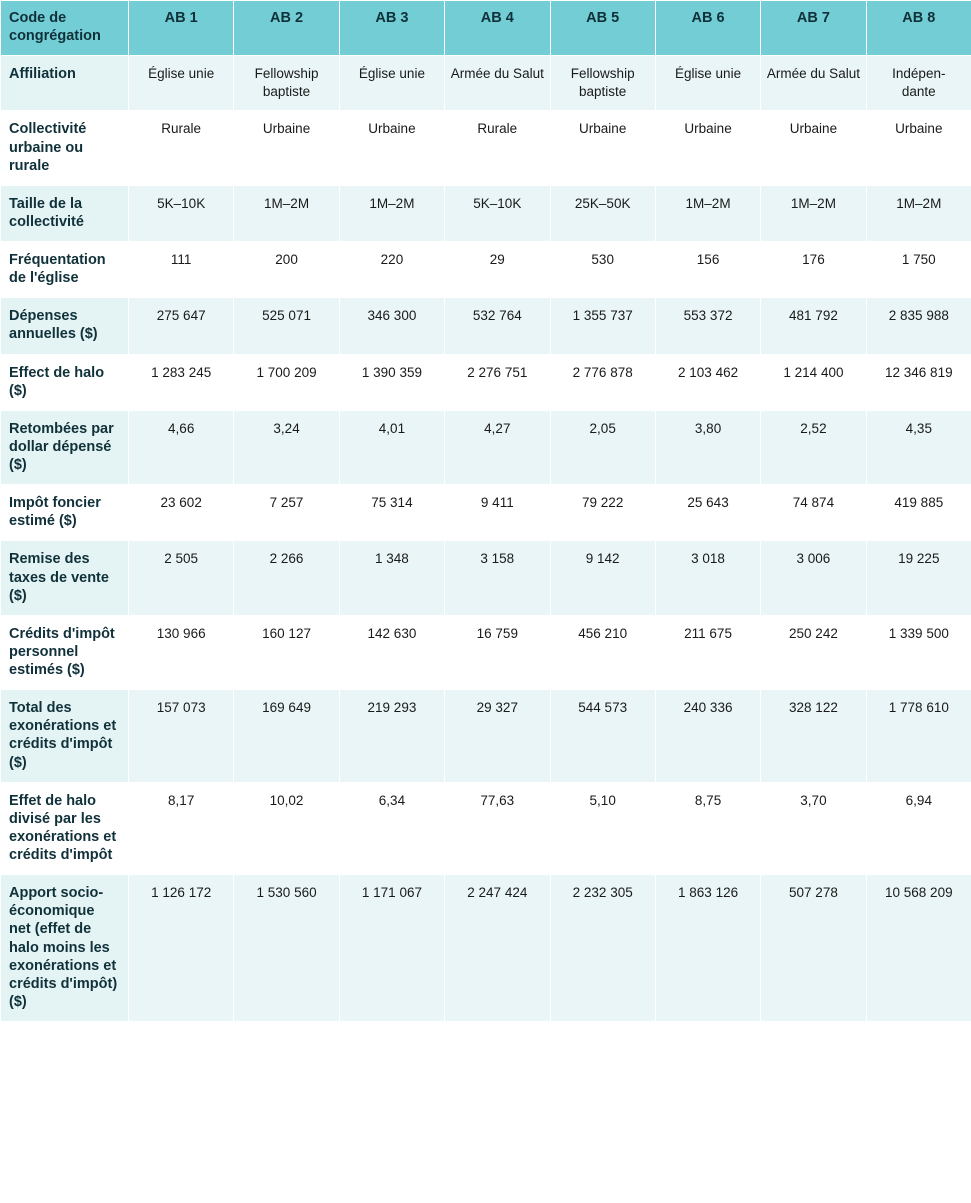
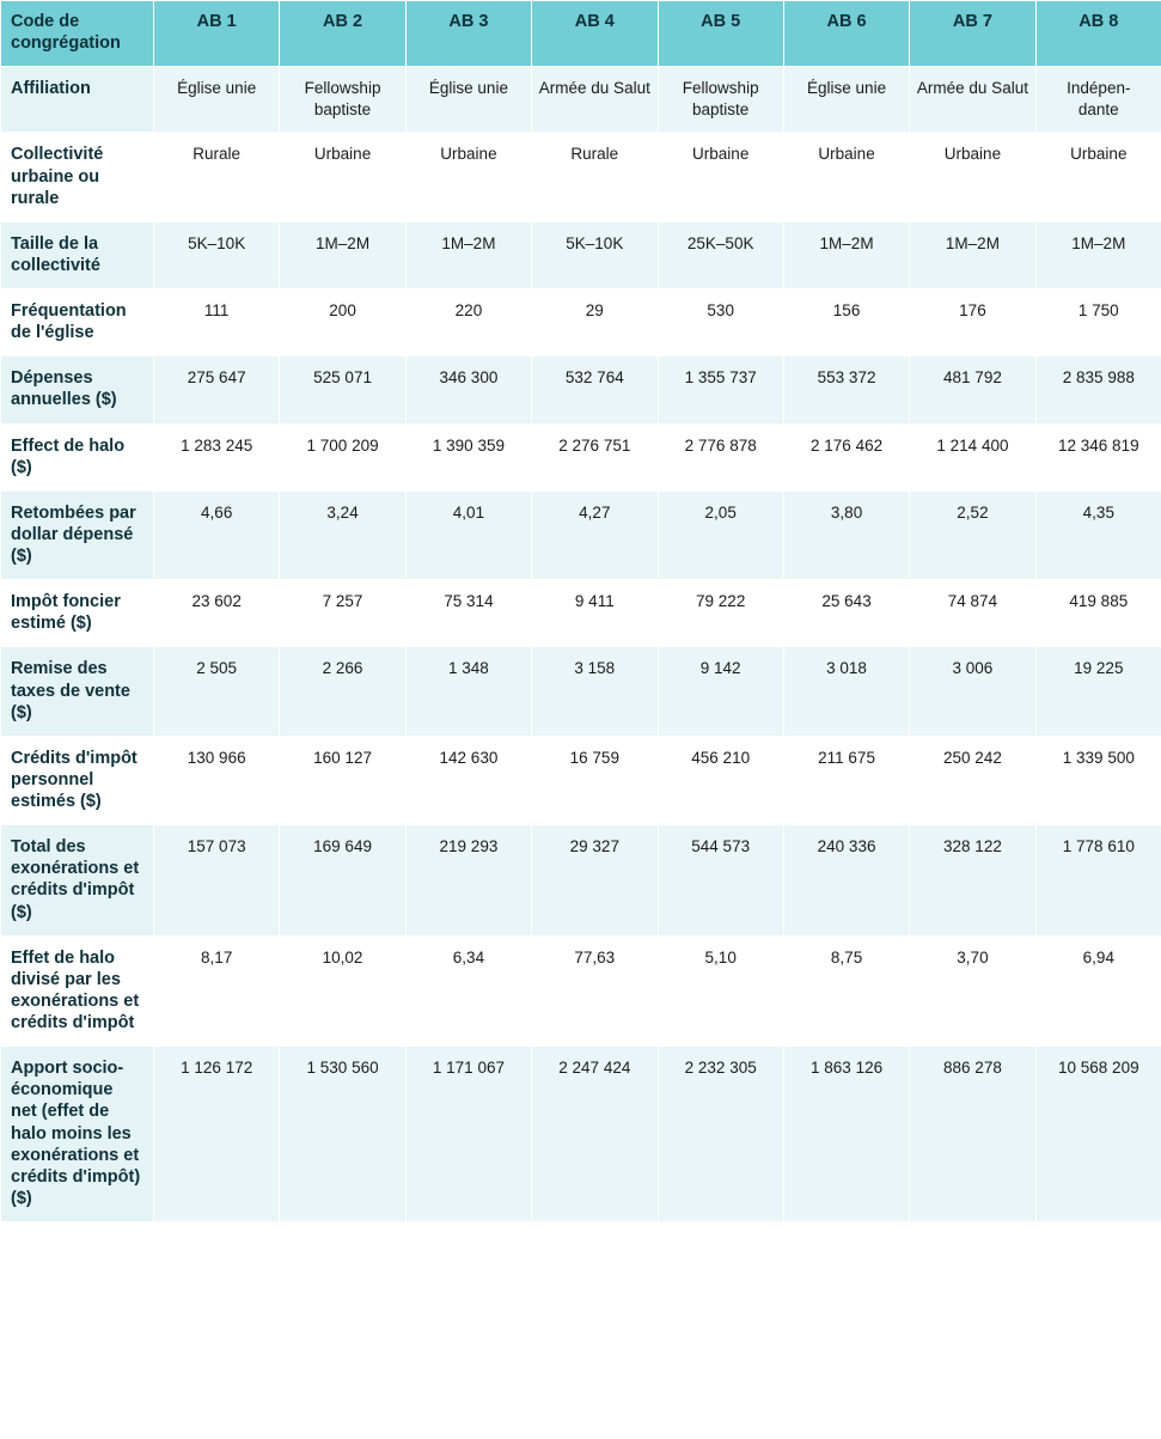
  Code de congrégation	AB 1	AB 2	AB 3	AB 4	AB 5	AB 6	AB 7	AB 8
  Affiliation	Église unie	Fellowship baptiste	Église unie	Armée du Salut	Fellowship baptiste	Église unie	Armée du Salut	Indépen-dante
  Collectivité urbaine ou rurale	Rurale	Urbaine	Urbaine	Rurale	Urbaine	Urbaine	Urbaine	Urbaine
  Taille de la collectivité	5K–10K	1M–2M	1M–2M	5K–10K	25K–50K	1M–2M	1M–2M	1M–2M
  Fréquentation de l'église	111	200	220	29	530	156	176	1 750
  Dépenses annuelles ($)	275 647	525 071	346 300	532 764	1 355 737	553 372	481 792	2 835 988
- Effect de halo ($)	1 283 245	1 700 209	1 390 359	2 276 751	2 776 878	2 103 462	1 214 400	12 346 819
+ Effect de halo ($)	1 283 245	1 700 209	1 390 359	2 276 751	2 776 878	2 176 462	1 214 400	12 346 819
  Retombées par dollar dépensé ($)	4,66	3,24	4,01	4,27	2,05	3,80	2,52	4,35
  Impôt foncier estimé ($)	23 602	7 257	75 314	9 411	79 222	25 643	74 874	419 885
  Remise des taxes de vente ($)	2 505	2 266	1 348	3 158	9 142	3 018	3 006	19 225
  Crédits d'impôt personnel estimés ($)	130 966	160 127	142 630	16 759	456 210	211 675	250 242	1 339 500
  Total des exonérations et crédits d'impôt ($)	157 073	169 649	219 293	29 327	544 573	240 336	328 122	1 778 610
  Effet de halo divisé par les exonérations et crédits d'impôt	8,17	10,02	6,34	77,63	5,10	8,75	3,70	6,94
- Apport socio-économique net (effet de halo moins les exonérations et crédits d'impôt) ($)	1 126 172	1 530 560	1 171 067	2 247 424	2 232 305	1 863 126	507 278	10 568 209
+ Apport socio-économique net (effet de halo moins les exonérations et crédits d'impôt) ($)	1 126 172	1 530 560	1 171 067	2 247 424	2 232 305	1 863 126	886 278	10 568 209
